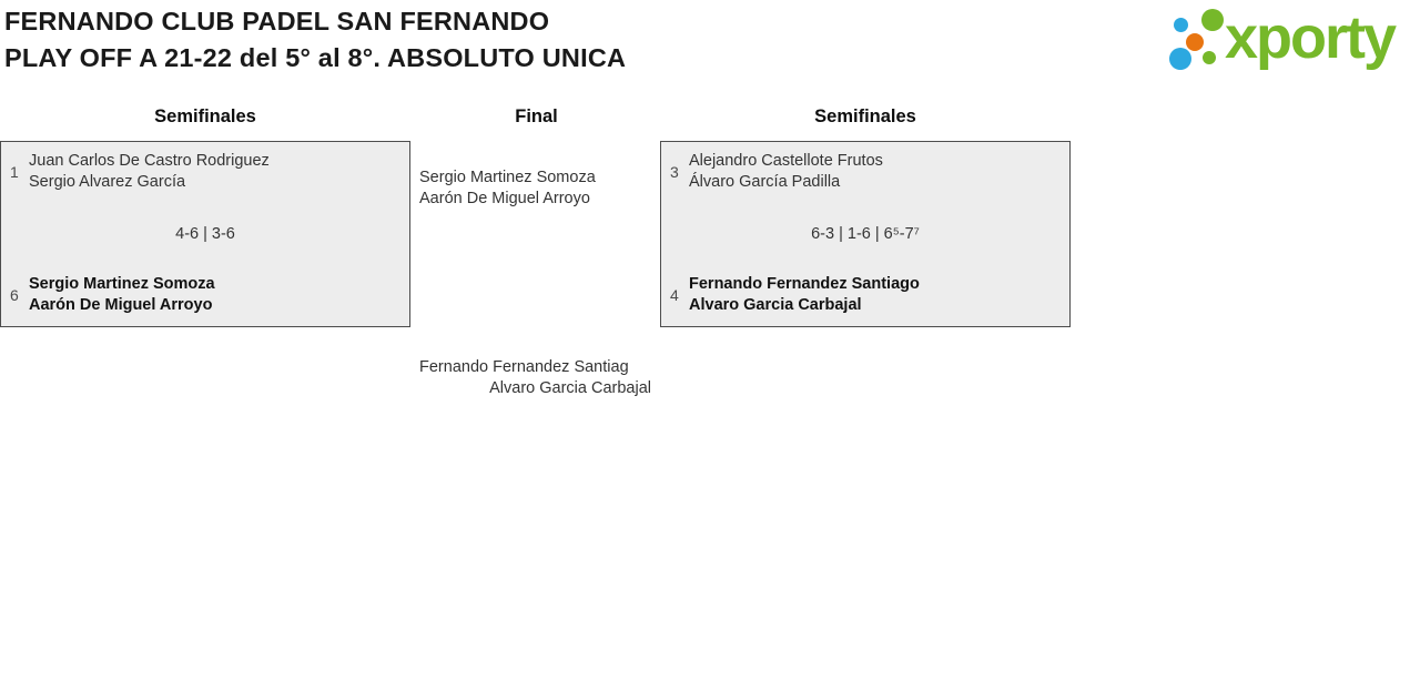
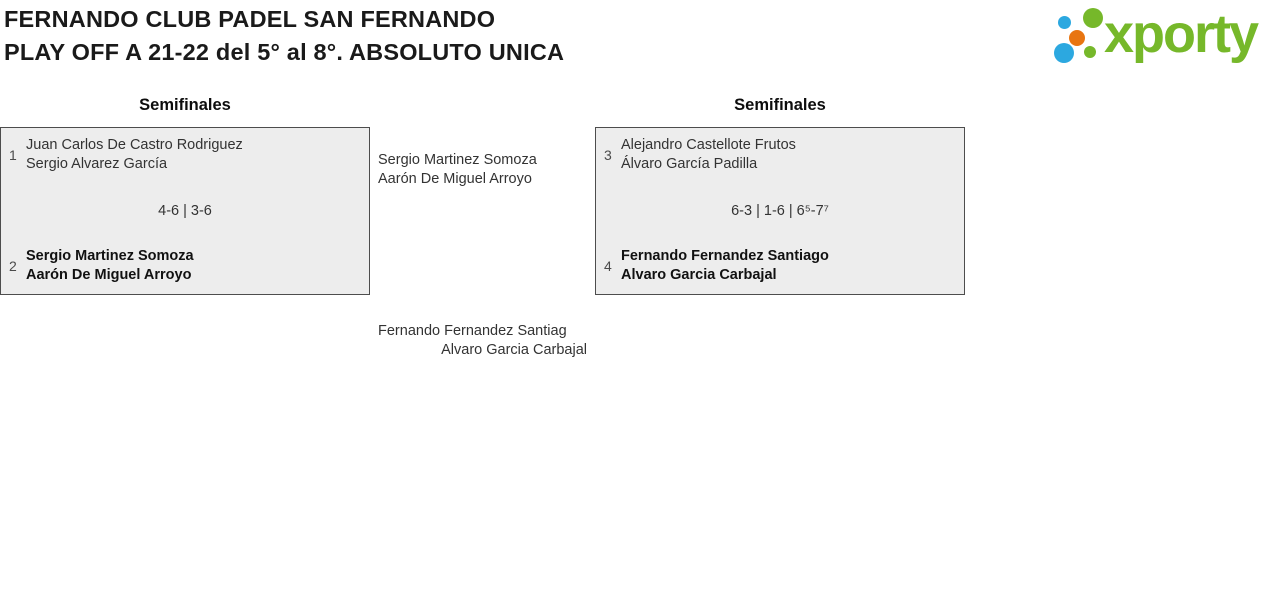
  FERNANDO CLUB PADEL SAN FERNANDO
  PLAY OFF A 21-22 del 5° al 8°. ABSOLUTO UNICA
  xporty
  Semifinales
- Final
  Semifinales
  1
  Juan Carlos De Castro Rodriguez
  Sergio Alvarez García
  4-6 | 3-6
- 6
+ 2
  Sergio Martinez Somoza
  Aarón De Miguel Arroyo
  Sergio Martinez Somoza
  Aarón De Miguel Arroyo
  Fernando Fernandez Santiag
  Alvaro Garcia Carbajal
  3
  Alejandro Castellote Frutos
  Álvaro García Padilla
  6-3 | 1-6 | 6⁵-7⁷
  4
  Fernando Fernandez Santiago
  Alvaro Garcia Carbajal
